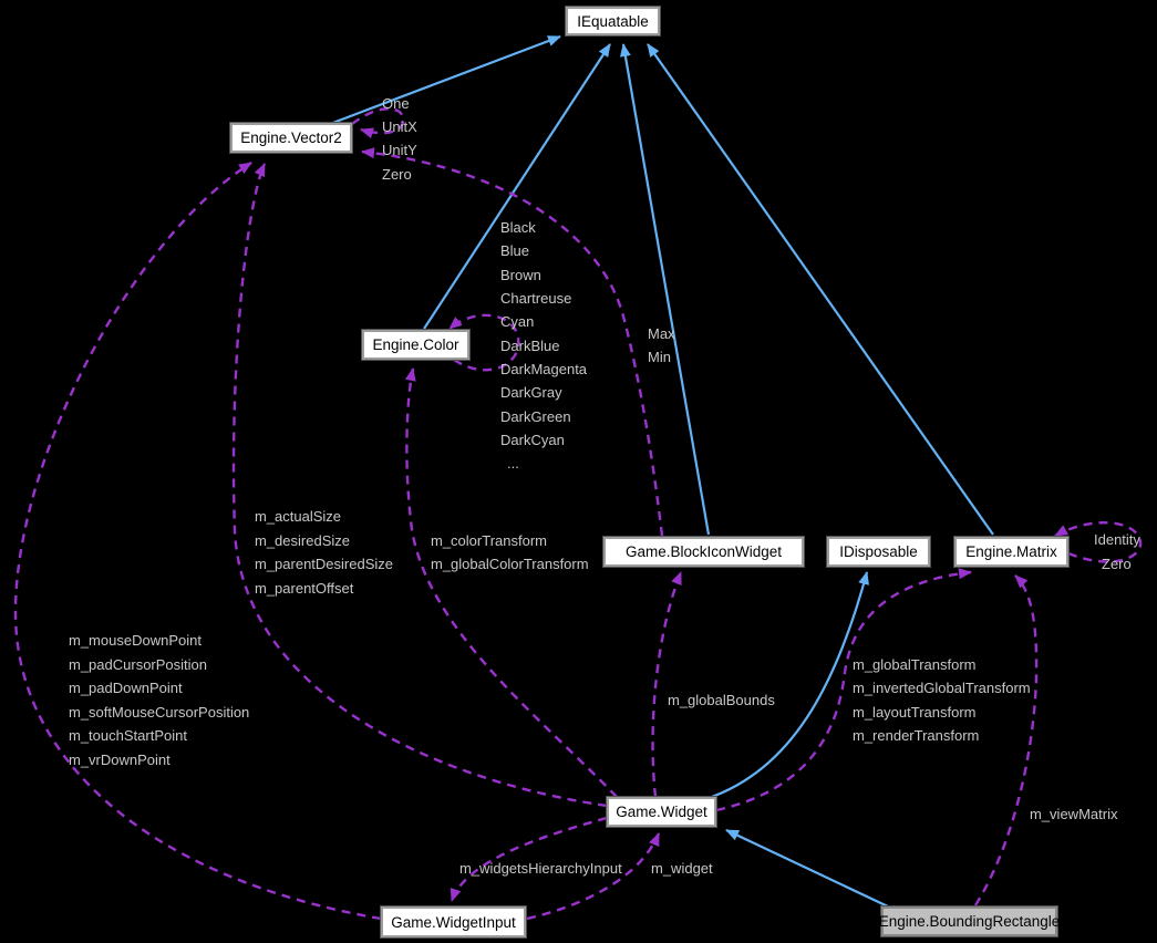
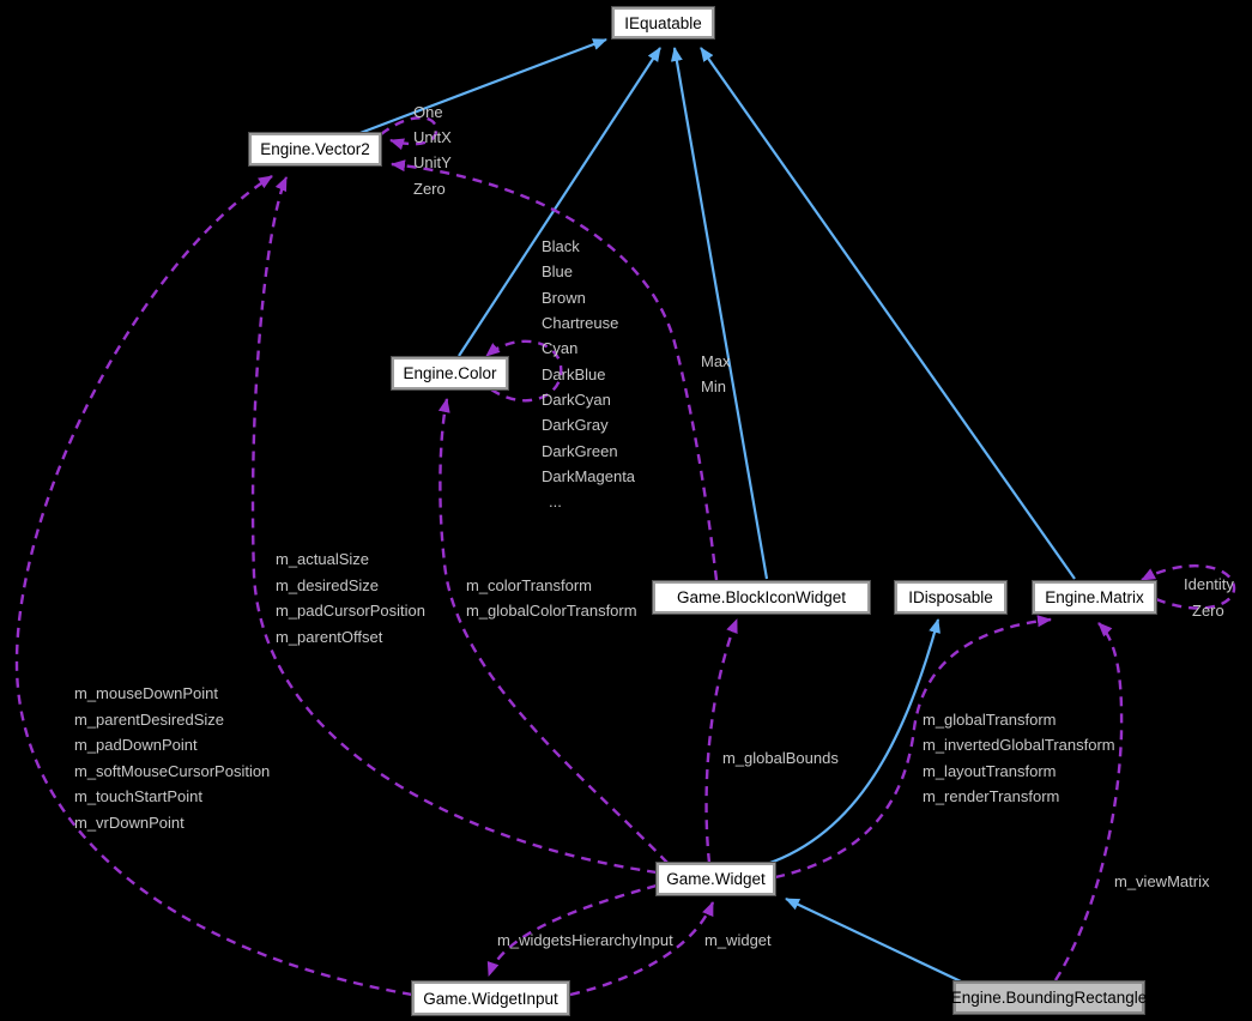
  IEquatable
  Engine.Vector2
  Engine.Color
  Game.BlockIconWidget
  IDisposable
  Engine.Matrix
  Game.Widget
  Game.WidgetInput
  Engine.BoundingRectangle
  One
  UnitX
  UnitY
  Zero
  Black
  Blue
  Brown
  Chartreuse
  Cyan
  DarkBlue
- DarkMagenta
+ DarkCyan
  DarkGray
  DarkGreen
- DarkCyan
+ DarkMagenta
  ...
  Max
  Min
  m_actualSize
  m_desiredSize
- m_parentDesiredSize
+ m_padCursorPosition
  m_parentOffset
  m_colorTransform
  m_globalColorTransform
  Identity
  Zero
  m_mouseDownPoint
- m_padCursorPosition
+ m_parentDesiredSize
  m_padDownPoint
  m_softMouseCursorPosition
  m_touchStartPoint
  m_vrDownPoint
  m_globalTransform
  m_invertedGlobalTransform
  m_layoutTransform
  m_renderTransform
  m_globalBounds
  m_viewMatrix
  m_widgetsHierarchyInput
  m_widget
